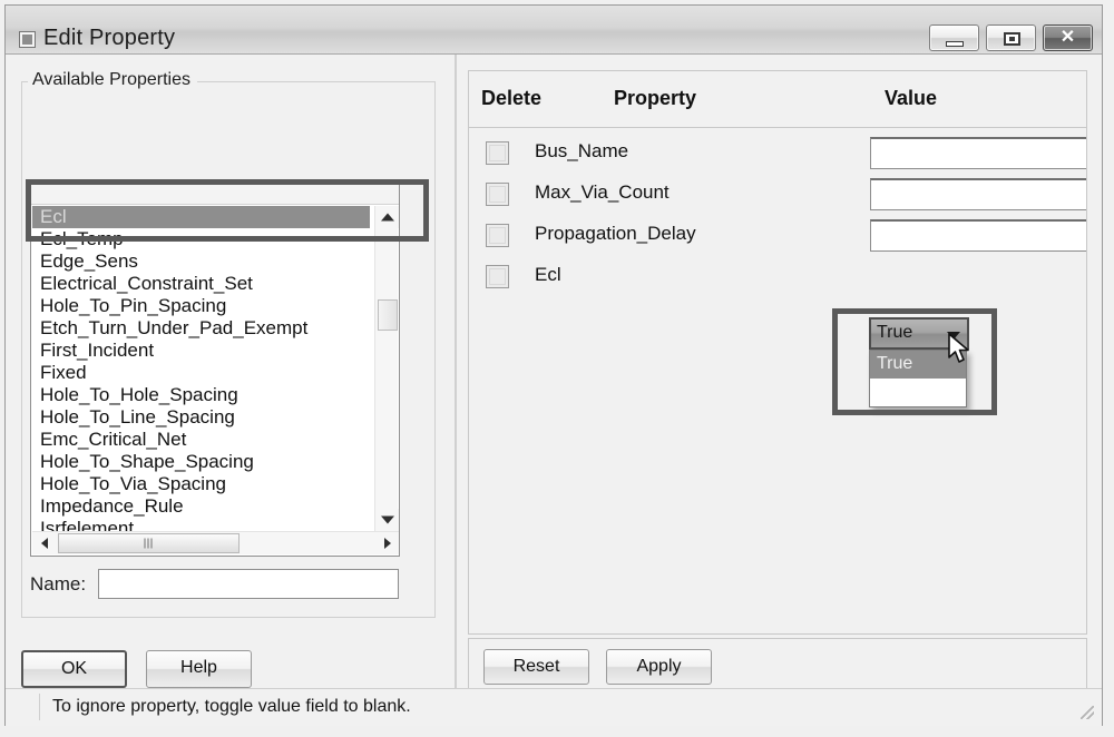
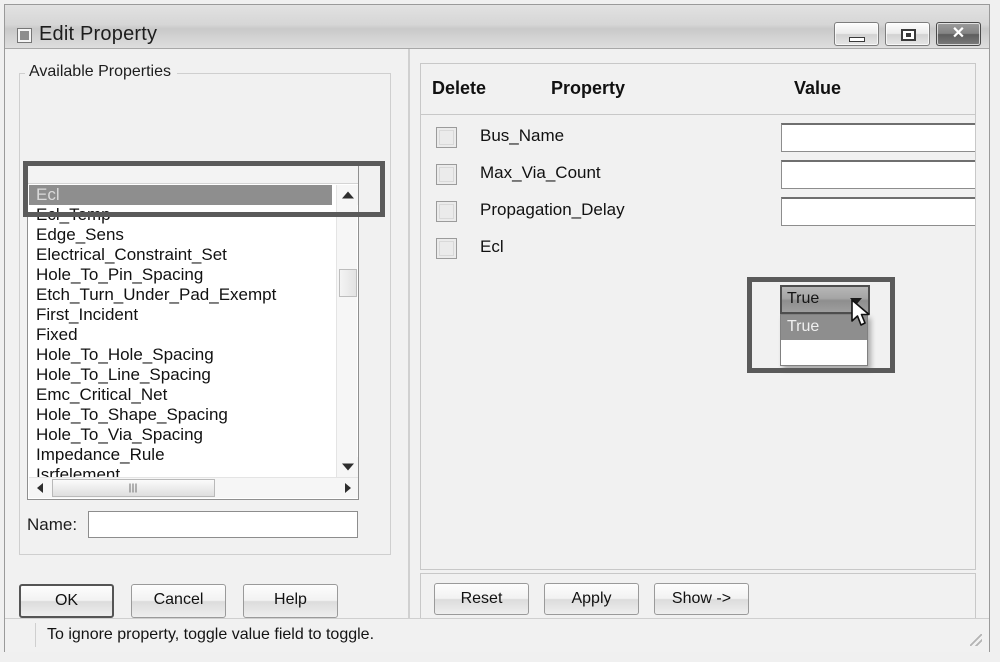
  Edit Property
  ✕
  Available Properties
  Ecl
  Ecl_Temp
  Edge_Sens
  Electrical_Constraint_Set
  Hole_To_Pin_Spacing
  Etch_Turn_Under_Pad_Exempt
  First_Incident
  Fixed
  Hole_To_Hole_Spacing
  Hole_To_Line_Spacing
  Emc_Critical_Net
  Hole_To_Shape_Spacing
  Hole_To_Via_Spacing
  Impedance_Rule
  Isrfelement
  Name:
  OK
+ Cancel
  Help
  Delete
  Property
  Value
  Bus_Name
  Max_Via_Count
  Propagation_Delay
  Ecl
  Reset
  Apply
+ Show ->
  True
  True
- To ignore property, toggle value field to blank.
+ To ignore property, toggle value field to toggle.
